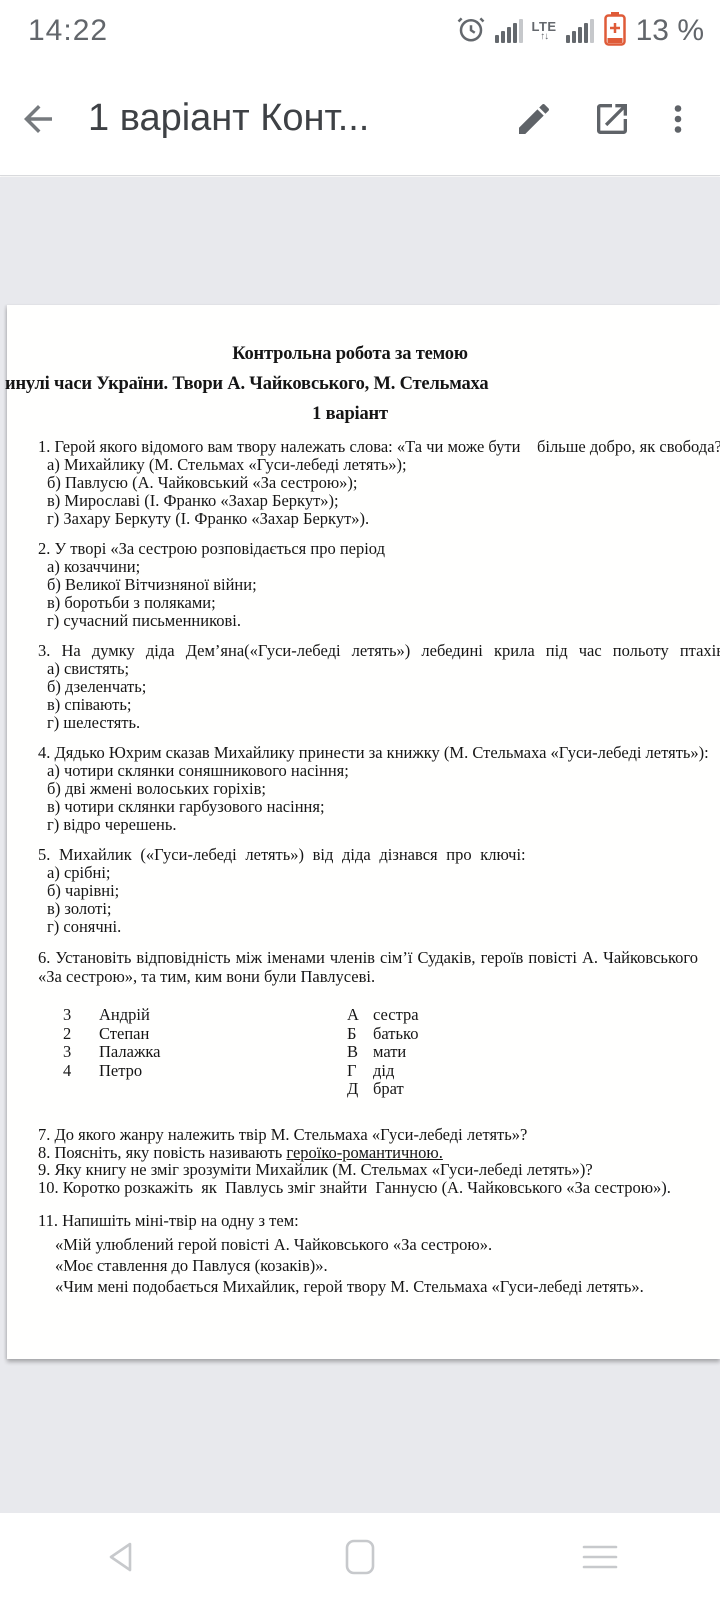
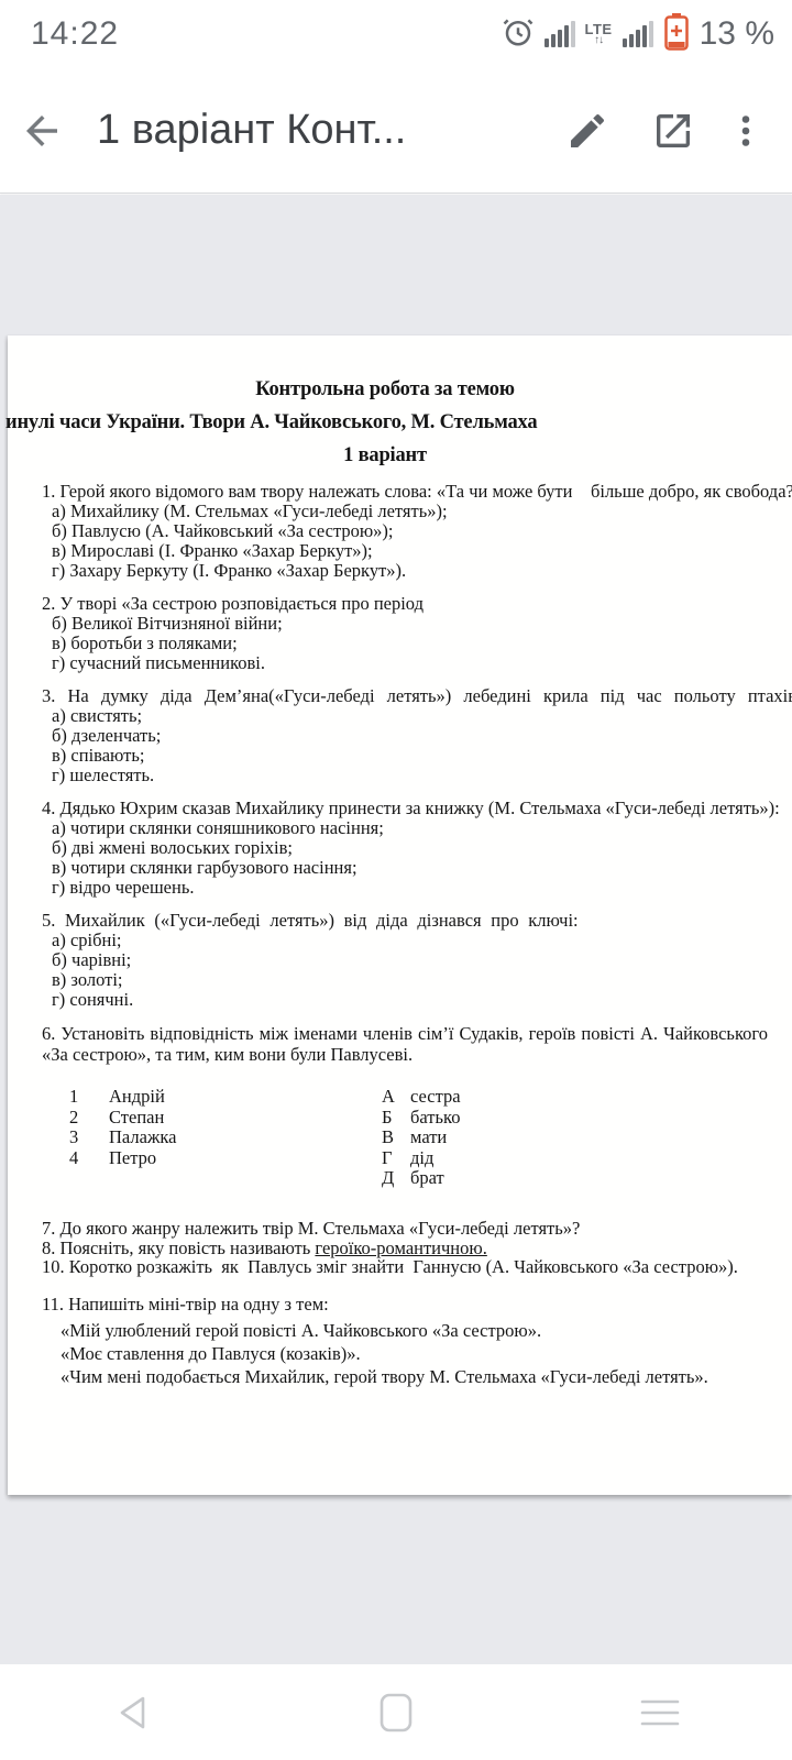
  14:22
  LTE
  ↑↓
  13 %
  1 варіант Конт...
  Контрольна робота за темою
  инулі часи України. Твори А. Чайковського, М. Стельмаха
  1 варіант
  1. Герой якого відомого вам твору належать слова: «Та чи може бути більше добро, як свобода?
  а) Михайлику (М. Стельмах «Гуси-лебеді летять»);
  б) Павлусю (А. Чайковський «За сестрою»);
  в) Мирославі (І. Франко «Захар Беркут»);
  г) Захару Беркуту (І. Франко «Захар Беркут»).
  2. У творі «За сестрою розповідається про період
- а) козаччини;
  б) Великої Вітчизняної війни;
  в) боротьби з поляками;
  г) сучасний письменникові.
  3. На думку діда Дем’яна(«Гуси-лебеді летять») лебедині крила під час польоту птахі
  а) свистять;
  б) дзеленчать;
  в) співають;
  г) шелестять.
  4. Дядько Юхрим сказав Михайлику принести за книжку (М. Стельмаха «Гуси-лебеді летять»):
  а) чотири склянки соняшникового насіння;
  б) дві жмені волоських горіхів;
  в) чотири склянки гарбузового насіння;
  г) відро черешень.
  5. Михайлик («Гуси-лебеді летять») від діда дізнався про ключі:
  а) срібні;
  б) чарівні;
  в) золоті;
  г) сонячні.
  6. Установіть відповідність між іменами членів сім’ї Судаків, героїв повісті А. Чайковського «За сестрою», та тим, ким вони були Павлусеві.
- 3 Андрій
+ 1 Андрій
  2 Степан
  3 Палажка
  4 Петро
  А сестра
  Б батько
  В мати
  Г дід
  Д брат
  7. До якого жанру належить твір М. Стельмаха «Гуси-лебеді летять»?
  8. Поясніть, яку повість називають героїко-романтичною.
- 9. Яку книгу не зміг зрозуміти Михайлик (М. Стельмах «Гуси-лебеді летять»)?
  10. Коротко розкажіть як Павлусь зміг знайти Ганнусю (А. Чайковського «За сестрою»).
  11. Напишіть міні-твір на одну з тем:
  «Мій улюблений герой повісті А. Чайковського «За сестрою».
  «Моє ставлення до Павлуся (козаків)».
  «Чим мені подобається Михайлик, герой твору М. Стельмаха «Гуси-лебеді летять».
